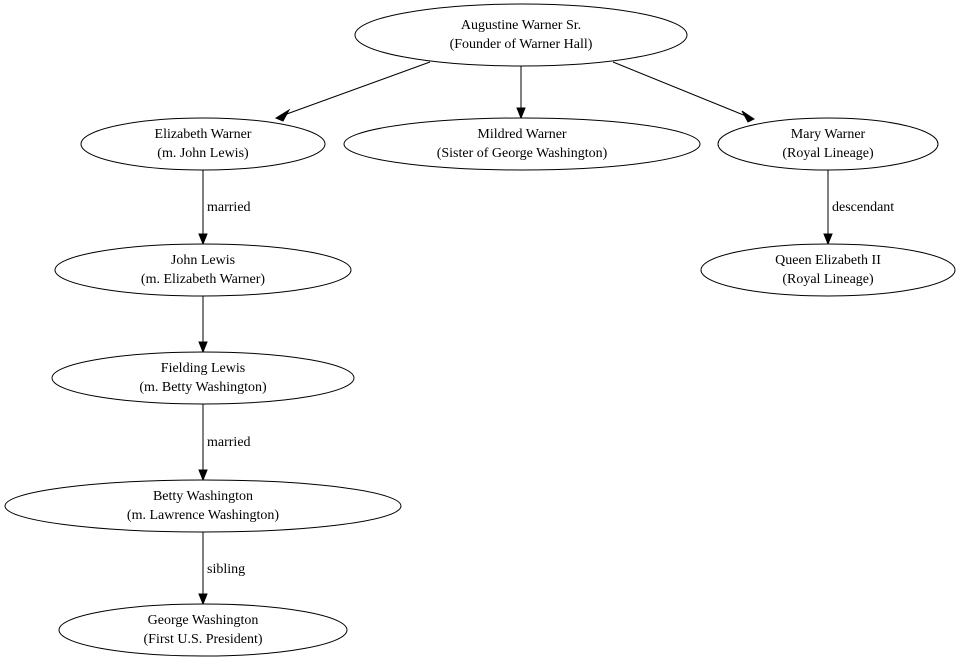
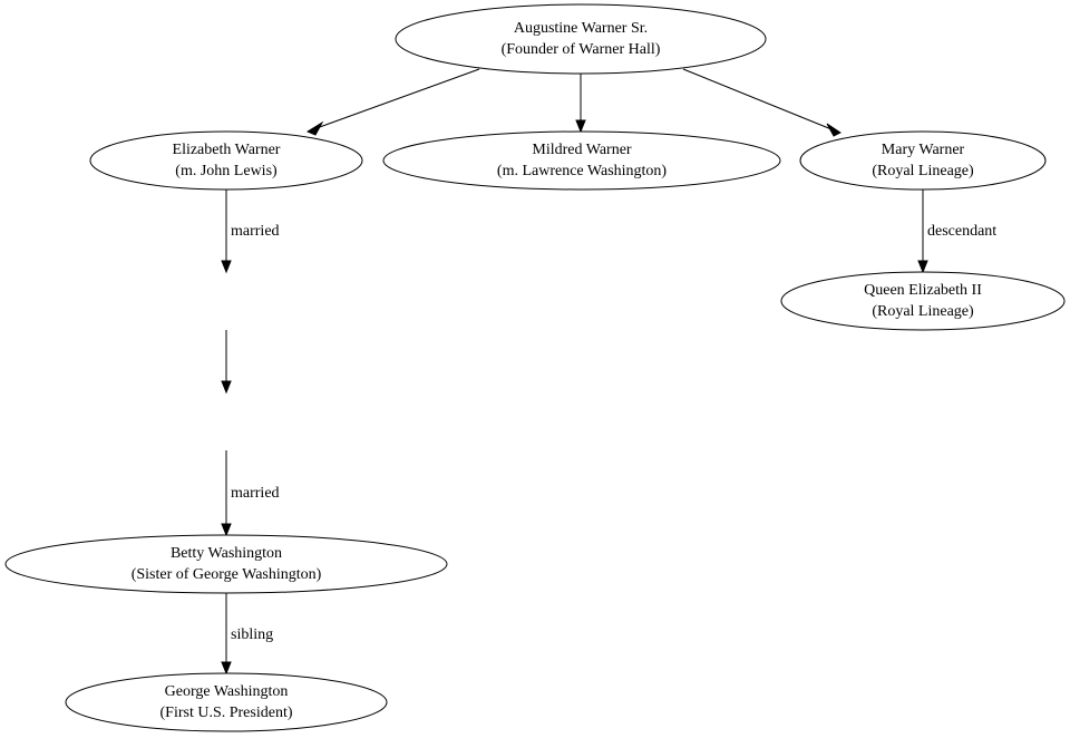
  married
  descendant
  married
  sibling
  Augustine Warner Sr.
  (Founder of Warner Hall)
  Elizabeth Warner
  (m. John Lewis)
  Mildred Warner
- (Sister of George Washington)
+ (m. Lawrence Washington)
  Mary Warner
  (Royal Lineage)
  Queen Elizabeth II
  (Royal Lineage)
- John Lewis
- (m. Elizabeth Warner)
- Fielding Lewis
- (m. Betty Washington)
  Betty Washington
- (m. Lawrence Washington)
+ (Sister of George Washington)
  George Washington
  (First U.S. President)
